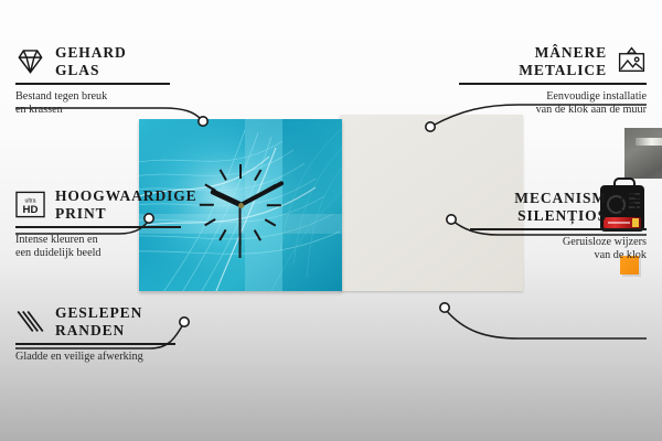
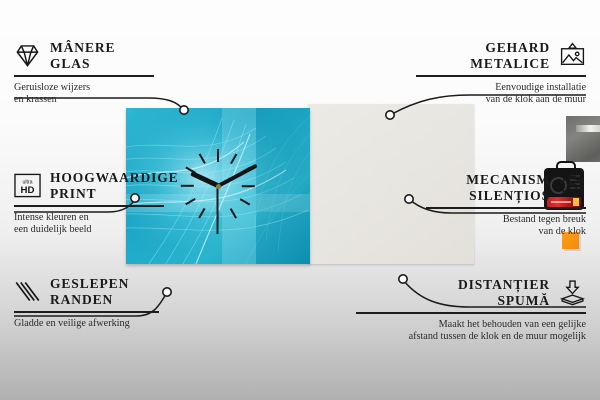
- GEHARD
+ MÂNERE
  GLAS
- Bestand tegen breuk
+ Geruisloze wijzers
  en krassen
  HD
  HOOGWAARDIGE
  PRINT
  Intense kleuren en
  een duidelijk beeld
  GESLEPEN
  RANDEN
  Gladde en veilige afwerking
- MÂNERE
+ GEHARD
  METALICE
  Eenvoudige installatie
  van de klok aan de muur
  MECANISM
  SILENȚIOS
- Geruisloze wijzers
+ Bestand tegen breuk
  van de klok
+ DISTANȚIER
+ SPUMĂ
+ Maakt het behouden van een gelijke
+ afstand tussen de klok en de muur mogelijk
